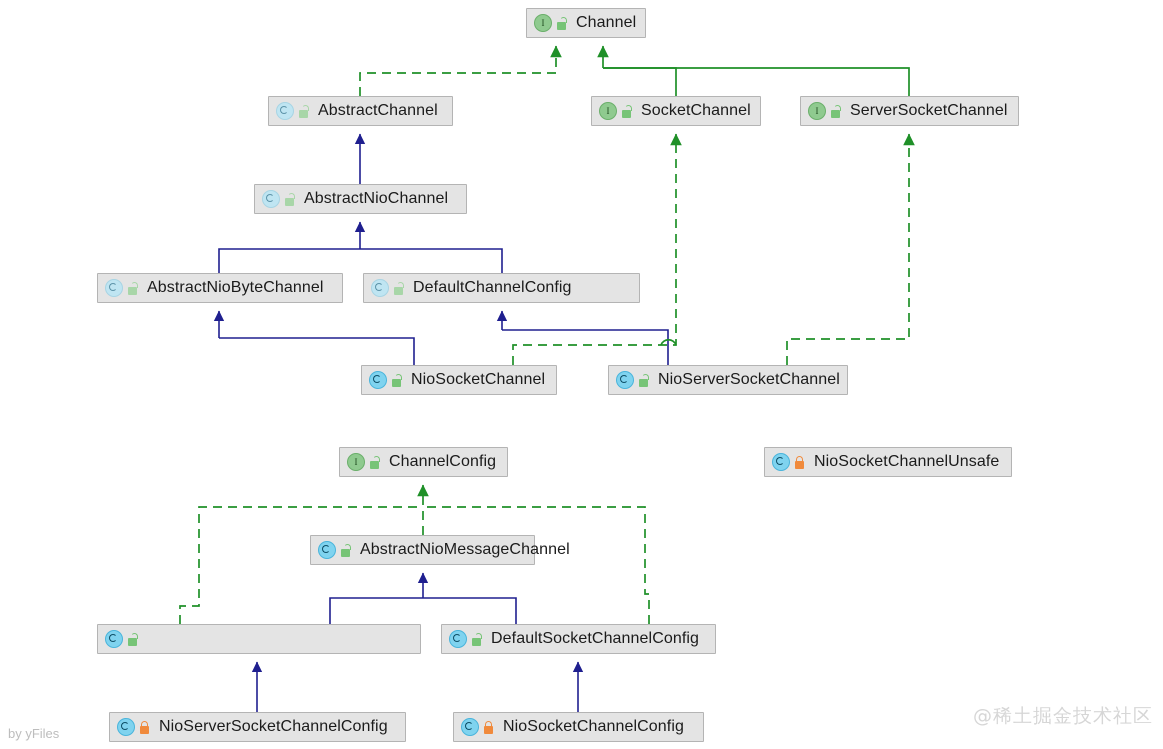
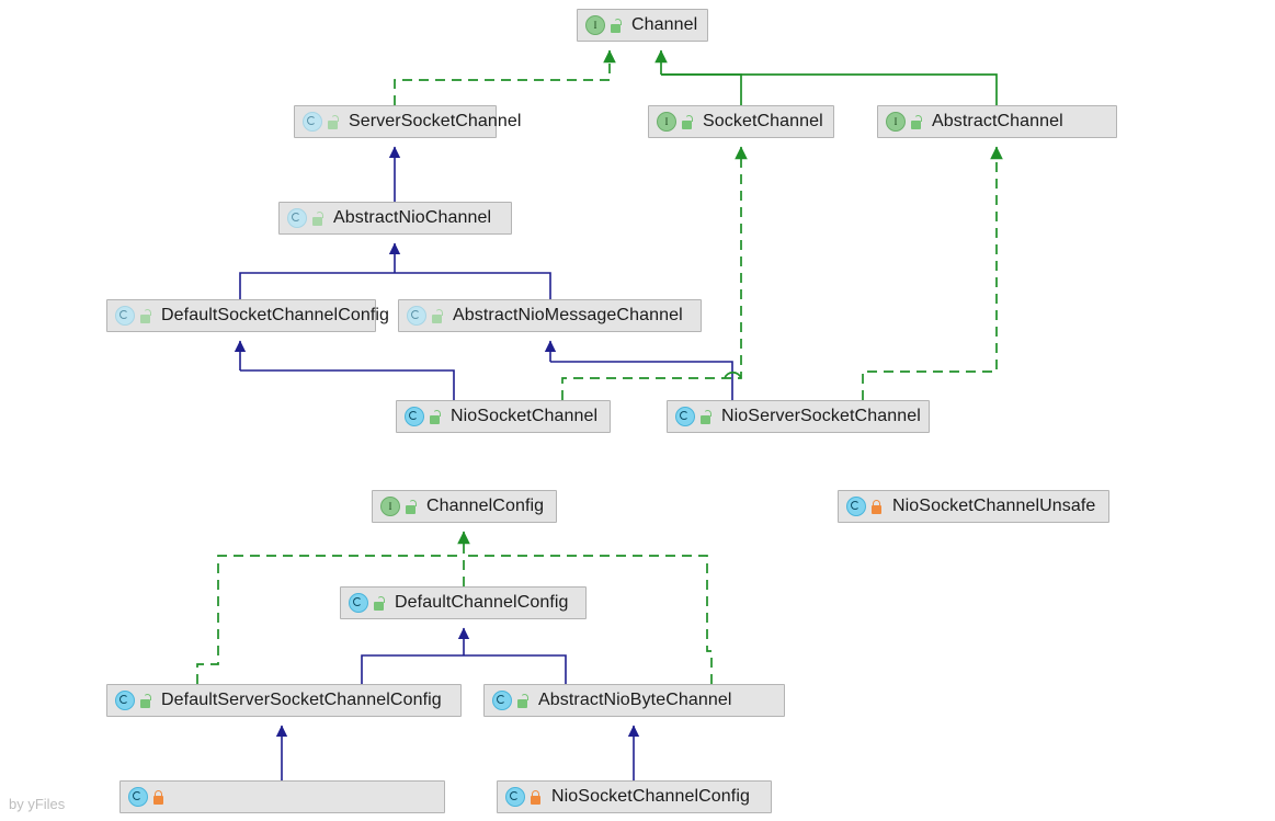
  I
  Channel
- AbstractChannel
+ ServerSocketChannel
  I
  SocketChannel
  I
- ServerSocketChannel
+ AbstractChannel
  AbstractNioChannel
- AbstractNioByteChannel
+ DefaultSocketChannelConfig
- DefaultChannelConfig
+ AbstractNioMessageChannel
  NioSocketChannel
  NioServerSocketChannel
  I
  ChannelConfig
  NioSocketChannelUnsafe
- AbstractNioMessageChannel
+ DefaultChannelConfig
+ DefaultServerSocketChannelConfig
- DefaultSocketChannelConfig
+ AbstractNioByteChannel
- NioServerSocketChannelConfig
  NioSocketChannelConfig
  by yFiles
- @稀土掘金技术社区
